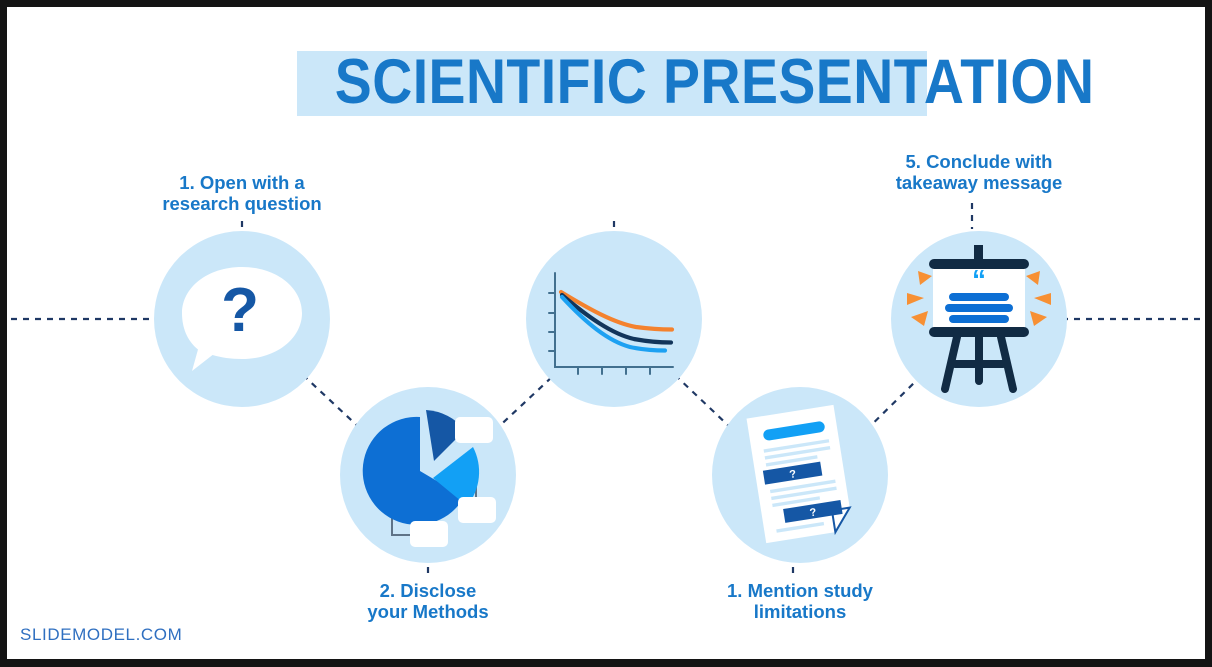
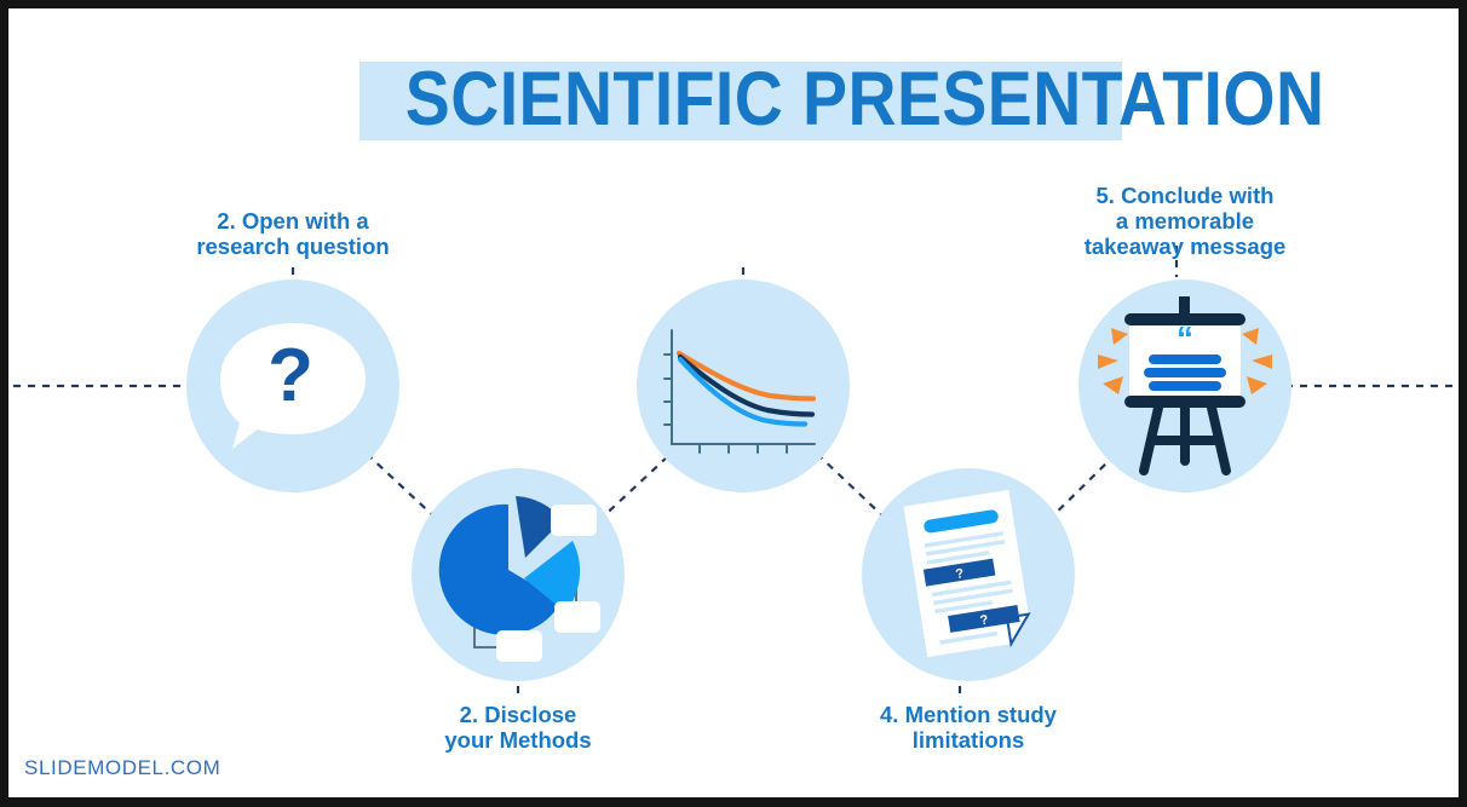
  SCIENTIFIC PRESEN
  ?
  “
- 1. Open with a
+ 2. Open with a
  research question
  2. Disclose
  your Methods
- 1. Mention study
+ 4. Mention study
  limitations
  5. Conclude with
+ a memorable
  takeaway message
  SLIDEMODEL.COM
